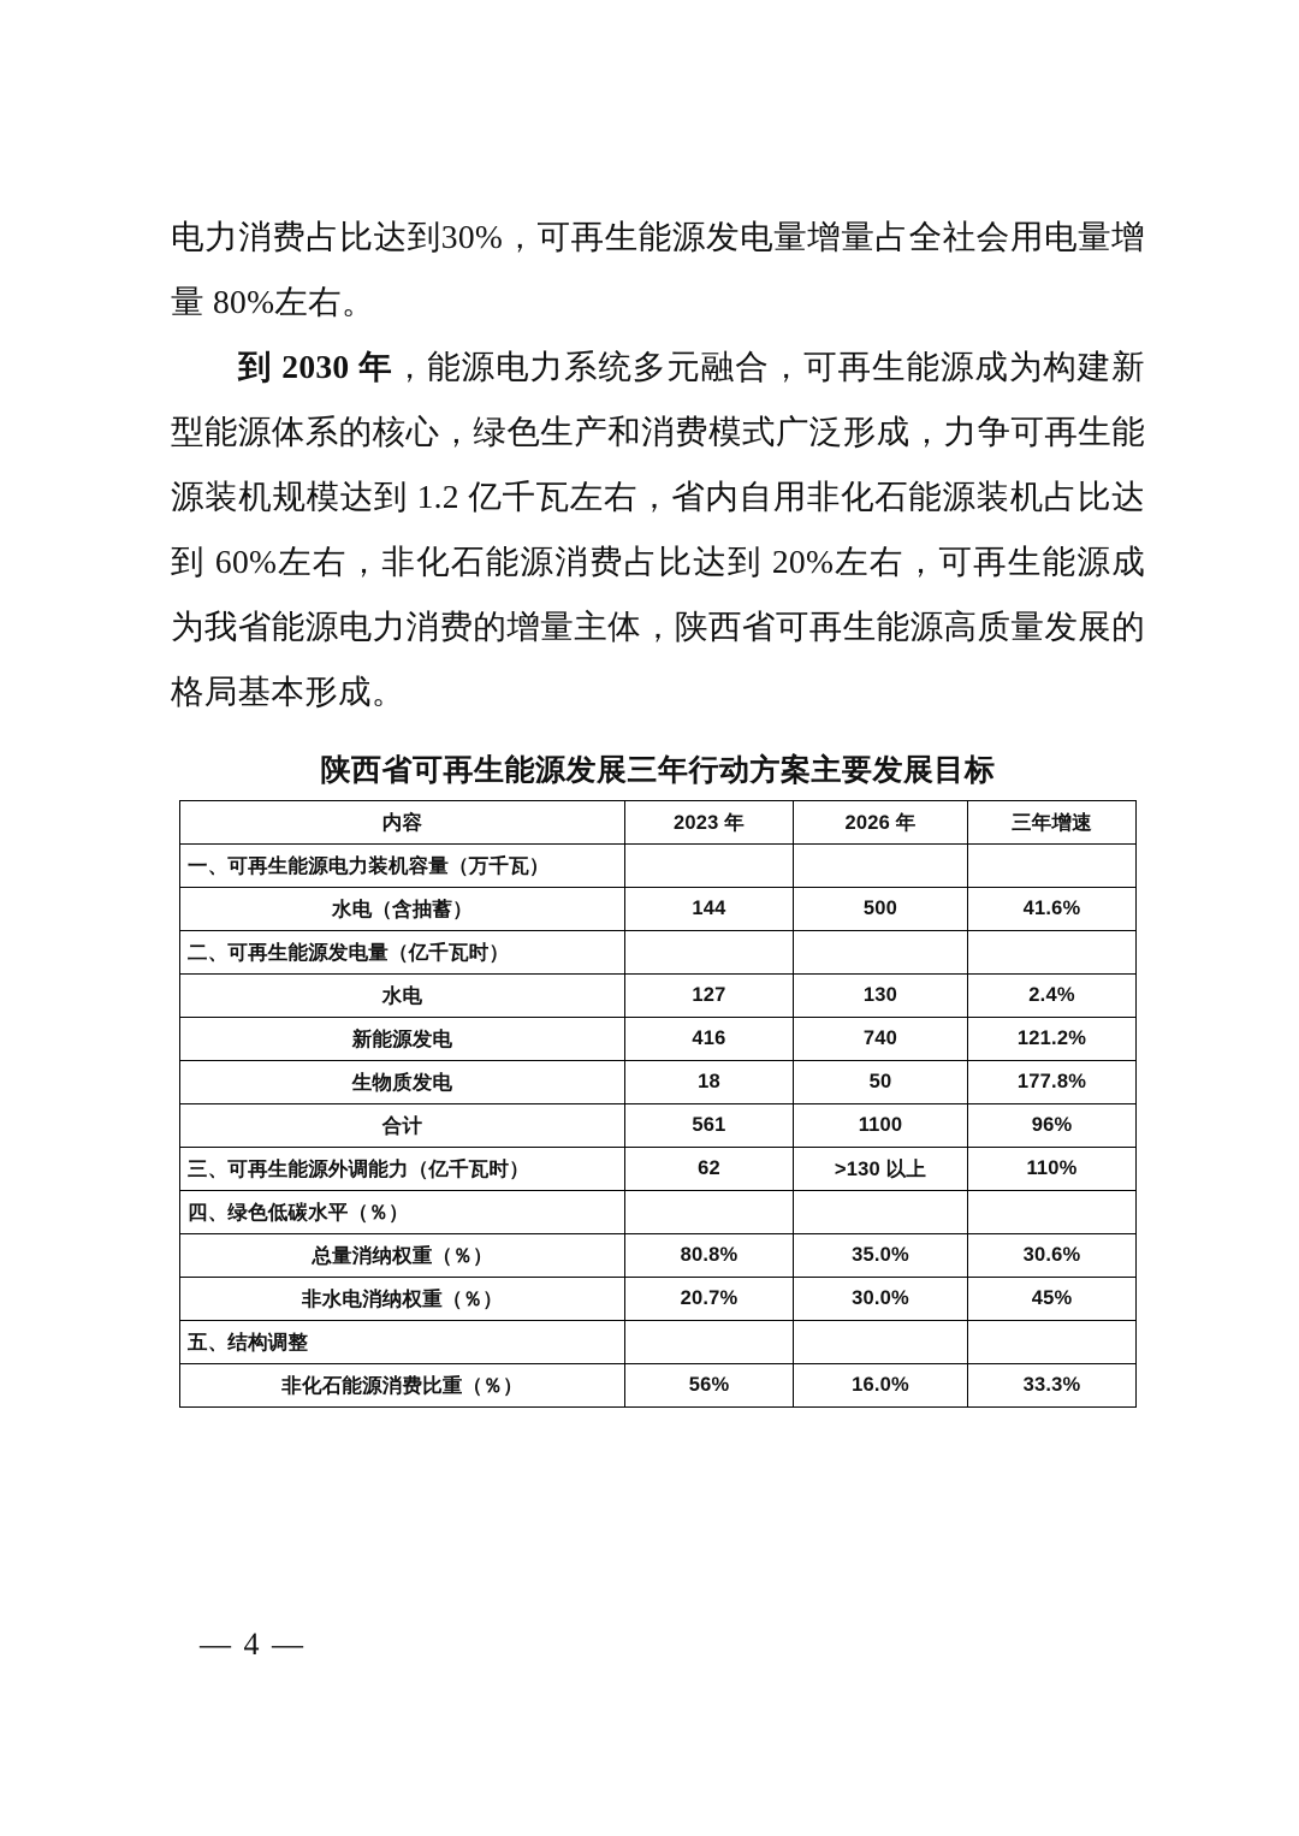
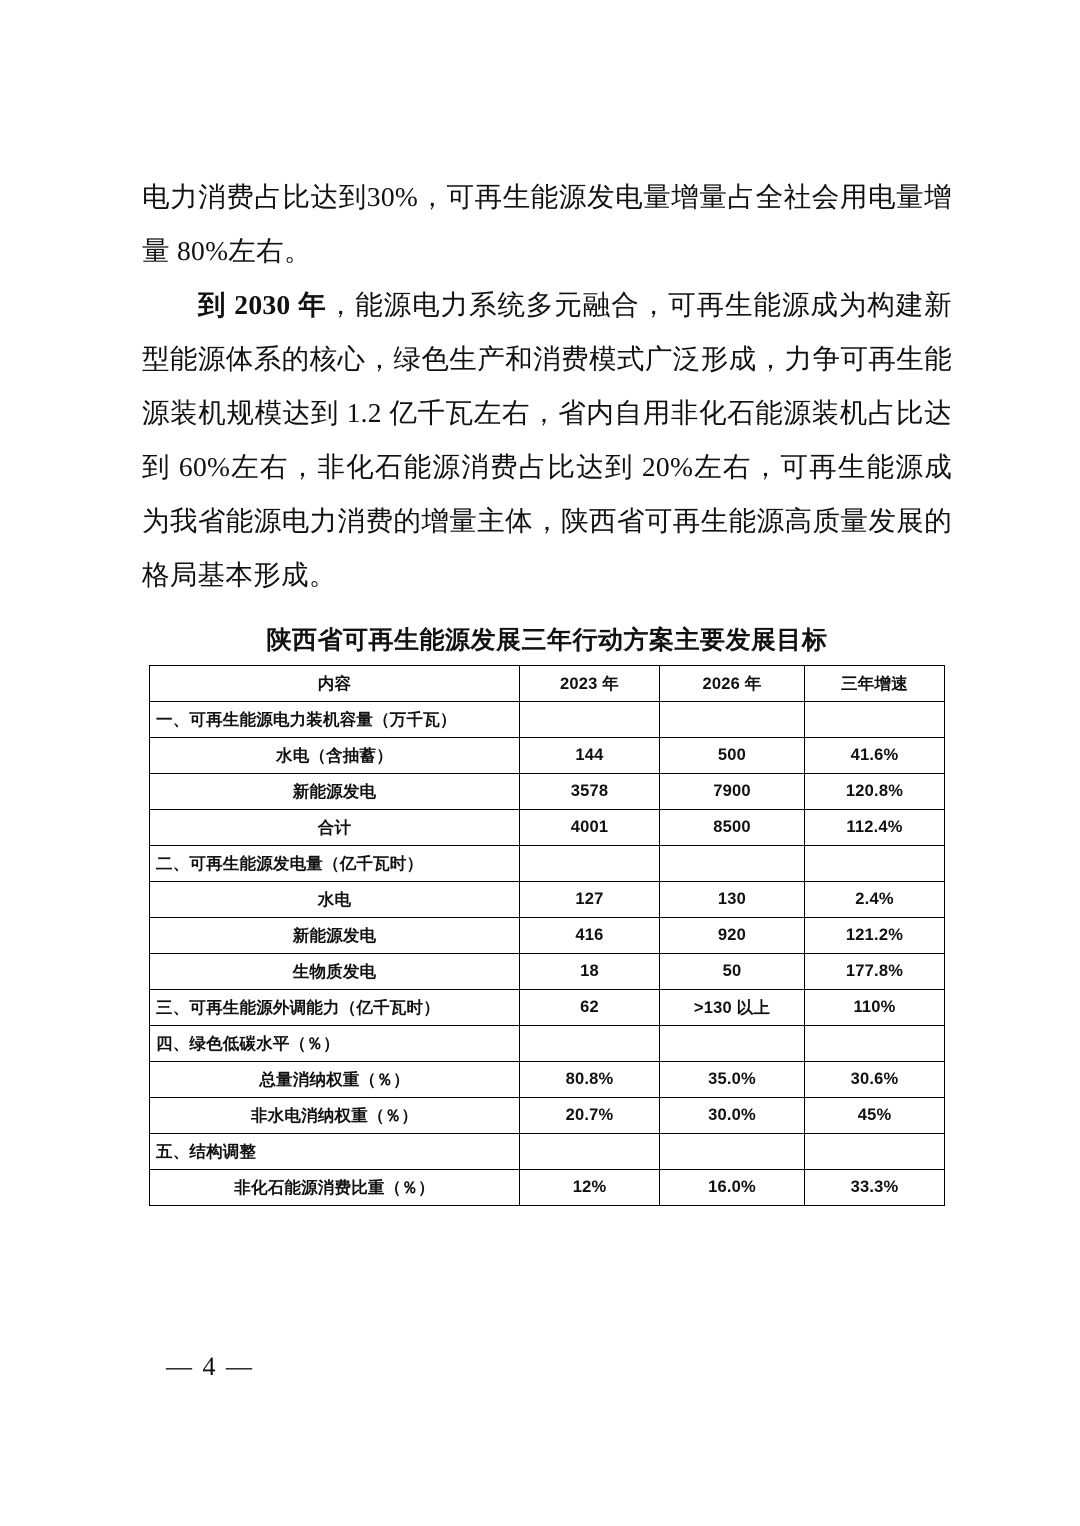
  电力消费占比达到30%，可再生能源发电量增量占全社会用电量增量 80%左右。
  到 2030 年，能源电力系统多元融合，可再生能源成为构建新型能源体系的核心，绿色生产和消费模式广泛形成，力争可再生能源装机规模达到 1.2 亿千瓦左右，省内自用非化石能源装机占比达到 60%左右，非化石能源消费占比达到 20%左右，可再生能源成为我省能源电力消费的增量主体，陕西省可再生能源高质量发展的格局基本形成。
  陕西省可再生能源发展三年行动方案主要发展目标
  内容	2023 年	2026 年	三年增速
  一、可再生能源电力装机容量（万千瓦）
  水电（含抽蓄）	144	500	41.6%
+ 新能源发电	3578	7900	120.8%
+ 合计	4001	8500	112.4%
  二、可再生能源发电量（亿千瓦时）
  水电	127	130	2.4%
- 新能源发电	416	740	121.2%
+ 新能源发电	416	920	121.2%
  生物质发电	18	50	177.8%
- 合计	561	1100	96%
  三、可再生能源外调能力（亿千瓦时）	62	>130 以上	110%
  四、绿色低碳水平（％）
  总量消纳权重（％）	80.8%	35.0%	30.6%
  非水电消纳权重（％）	20.7%	30.0%	45%
  五、结构调整
- 非化石能源消费比重（％）	56%	16.0%	33.3%
+ 非化石能源消费比重（％）	12%	16.0%	33.3%
  — 4 —
